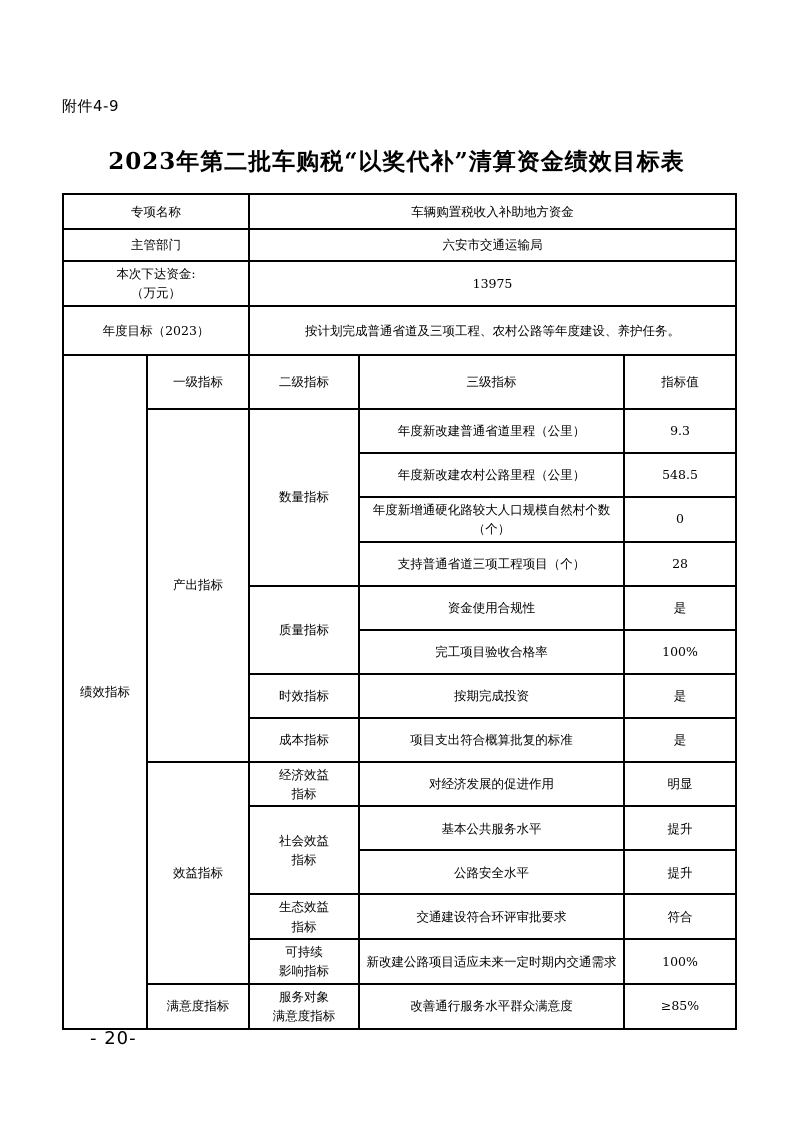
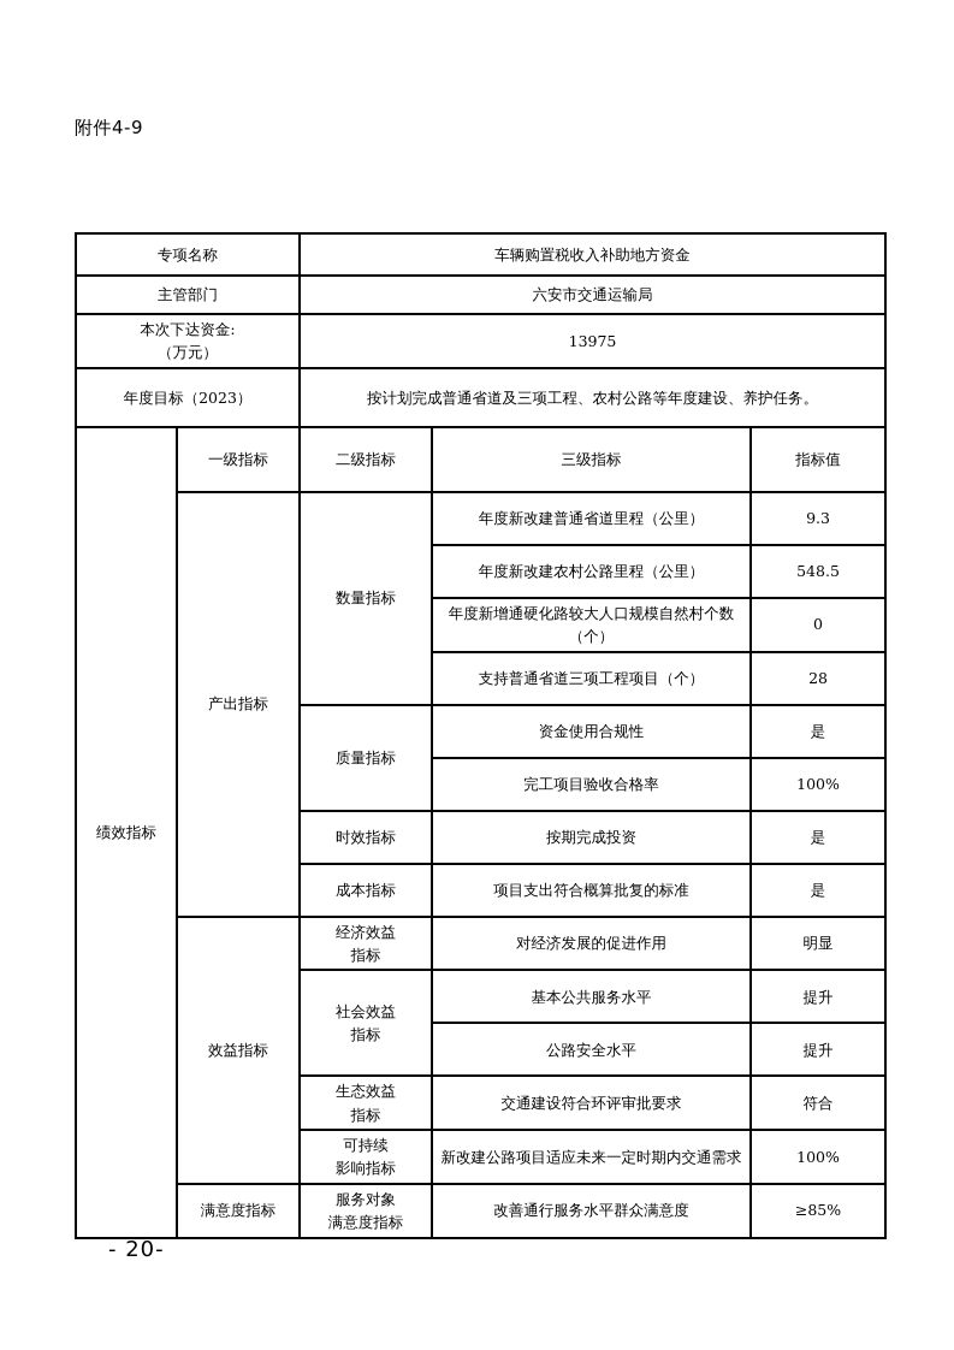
  附件4-9
- 2023年第二批车购税“以奖代补”清算资金绩效目标表
  专项名称	车辆购置税收入补助地方资金
  主管部门	六安市交通运输局
  本次下达资金: （万元）	13975
  年度目标（2023）	按计划完成普通省道及三项工程、农村公路等年度建设、养护任务。
  绩效指标	一级指标	二级指标	三级指标	指标值
  产出指标	数量指标	年度新改建普通省道里程（公里）	9.3
  年度新改建农村公路里程（公里）	548.5
  年度新增通硬化路较大人口规模自然村个数（个）	0
  支持普通省道三项工程项目（个）	28
  质量指标	资金使用合规性	是
  完工项目验收合格率	100%
  时效指标	按期完成投资	是
  成本指标	项目支出符合概算批复的标准	是
  效益指标	经济效益 指标	对经济发展的促进作用	明显
  社会效益 指标	基本公共服务水平	提升
  公路安全水平	提升
  生态效益 指标	交通建设符合环评审批要求	符合
  可持续 影响指标	新改建公路项目适应未来一定时期内交通需求	100%
  满意度指标	服务对象 满意度指标	改善通行服务水平群众满意度	≥85%
  - 20-
